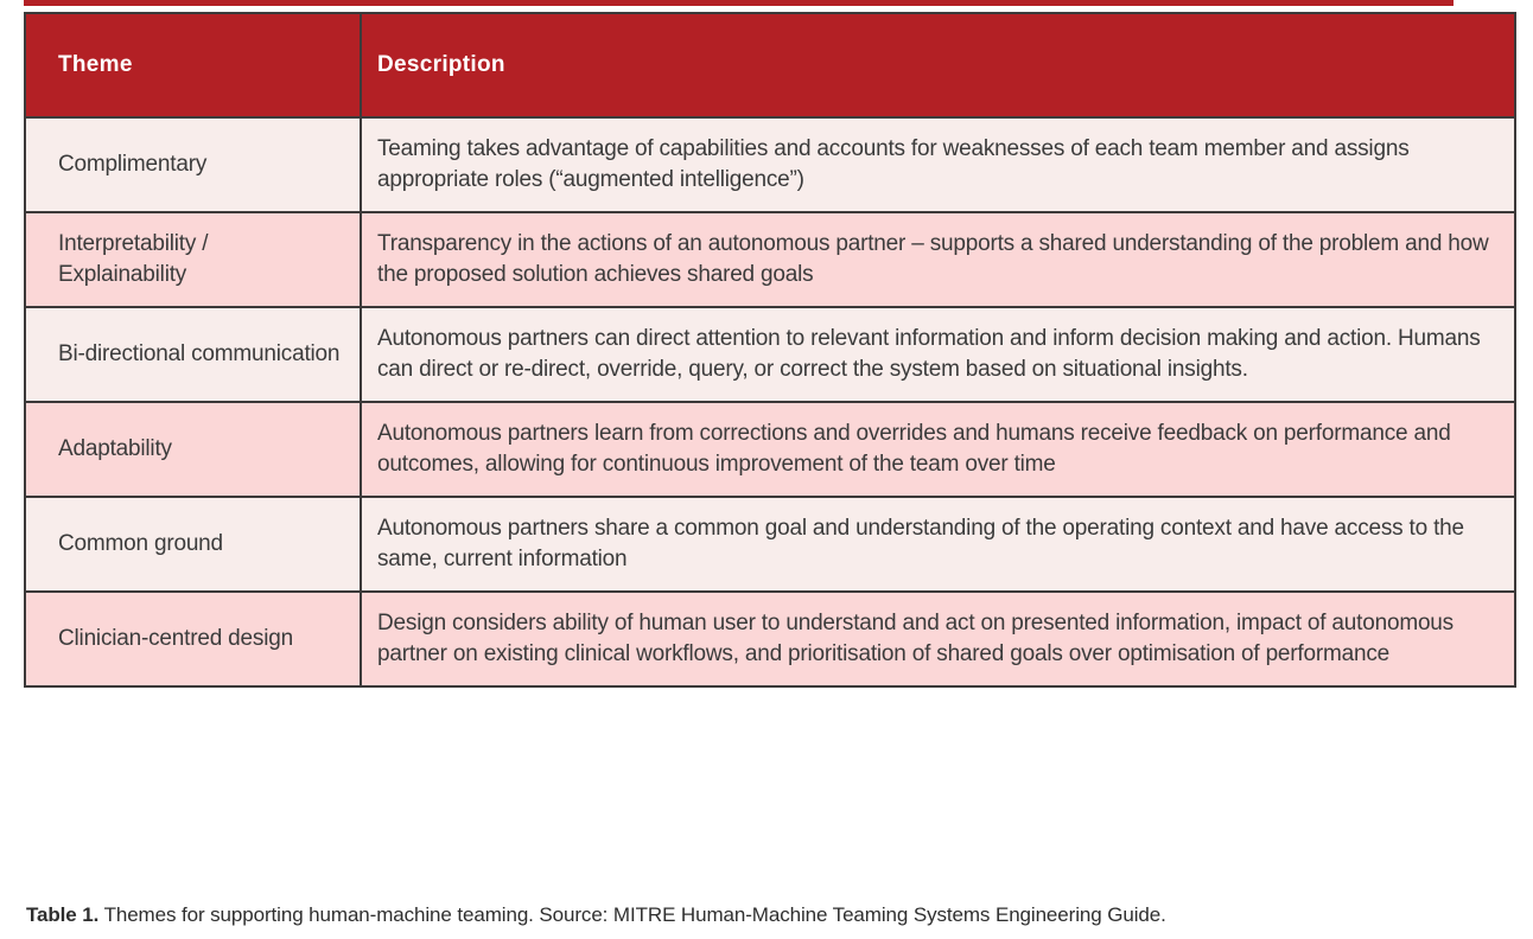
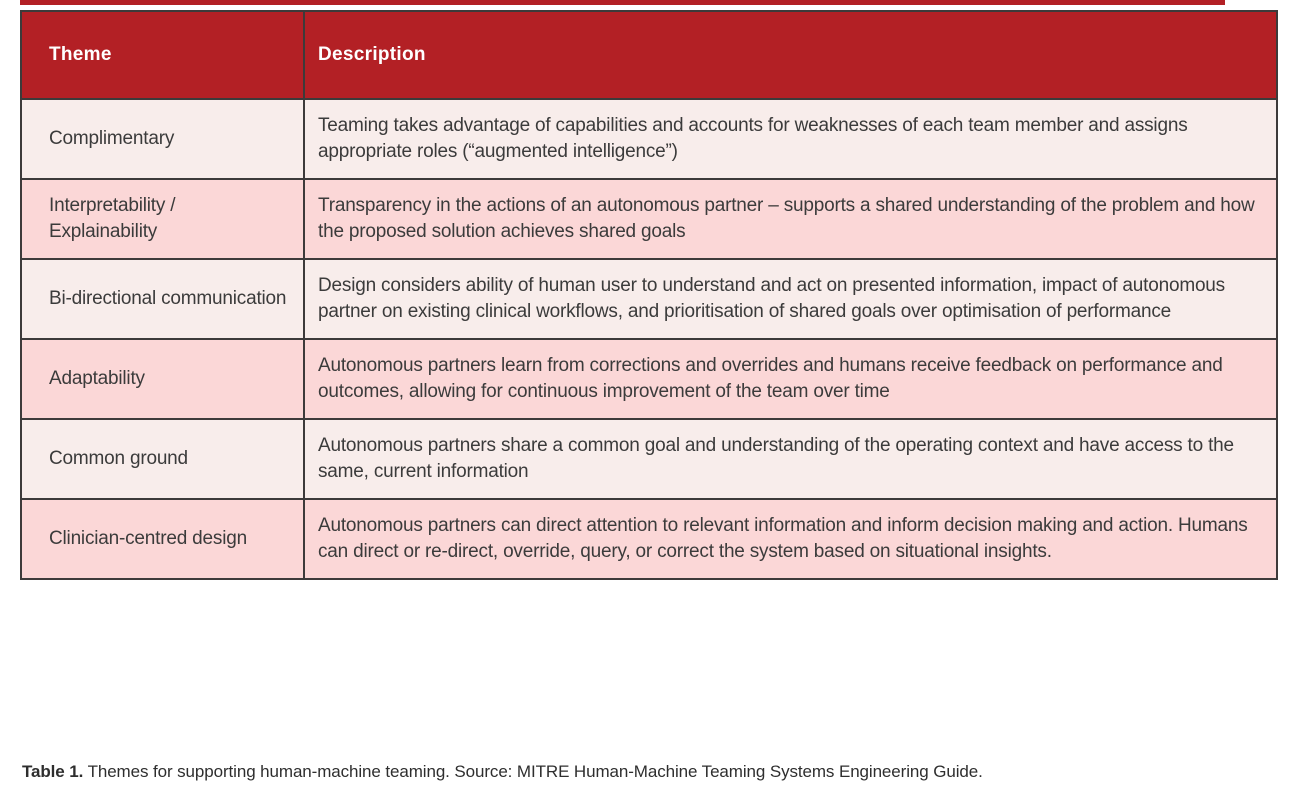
  Theme	Description
  Complimentary	Teaming takes advantage of capabilities and accounts for weaknesses of each team member and assigns appropriate roles (“augmented intelligence”)
  Interpretability / Explainability	Transparency in the actions of an autonomous partner – supports a shared understanding of the problem and how the proposed solution achieves shared goals
- Bi-directional communication	Autonomous partners can direct attention to relevant information and inform decision making and action. Humans can direct or re-direct, override, query, or correct the system based on situational insights.
+ Bi-directional communication	Design considers ability of human user to understand and act on presented information, impact of autonomous partner on existing clinical workflows, and prioritisation of shared goals over optimisation of performance
  Adaptability	Autonomous partners learn from corrections and overrides and humans receive feedback on performance and outcomes, allowing for continuous improvement of the team over time
  Common ground	Autonomous partners share a common goal and understanding of the operating context and have access to the same, current information
- Clinician-centred design	Design considers ability of human user to understand and act on presented information, impact of autonomous partner on existing clinical workflows, and prioritisation of shared goals over optimisation of performance
+ Clinician-centred design	Autonomous partners can direct attention to relevant information and inform decision making and action. Humans can direct or re-direct, override, query, or correct the system based on situational insights.
  Table 1. Themes for supporting human-machine teaming. Source: MITRE Human-Machine Teaming Systems Engineering Guide.
